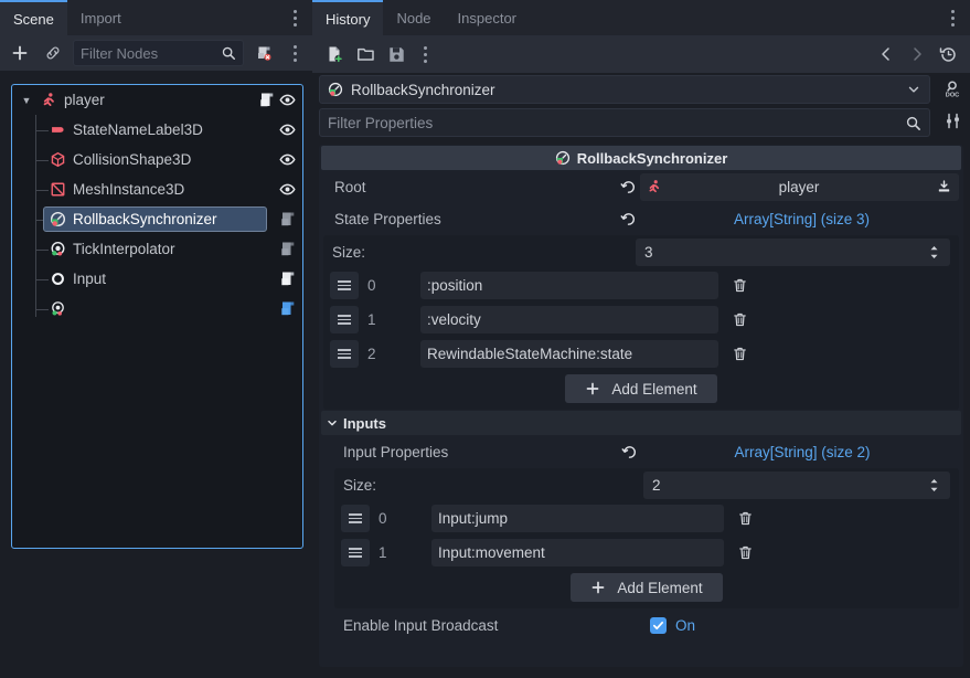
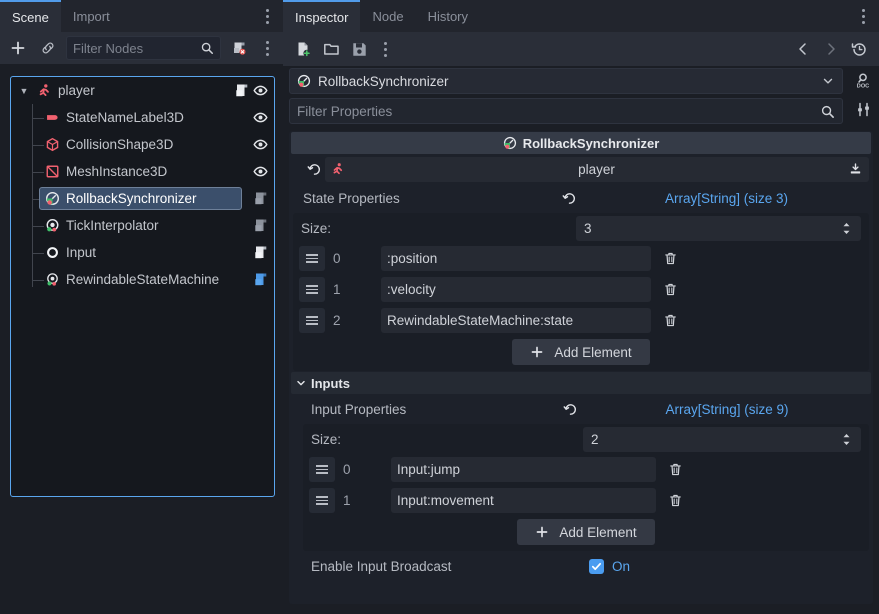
  Scene
  Import
  Filter Nodes
  ▼
  player
  StateNameLabel3D
  CollisionShape3D
  MeshInstance3D
  RollbackSynchronizer
  TickInterpolator
  Input
+ RewindableStateMachine
- History
+ Inspector
  Node
- Inspector
+ History
  RollbackSynchronizer
  Filter Properties
  RollbackSynchronizer
- Root
  player
  State Properties
  Array[String] (size 3)
  Size:
  3
  0
  :position
  1
  :velocity
  2
  RewindableStateMachine:state
  Add Element
  Inputs
  Input Properties
- Array[String] (size 2)
+ Array[String] (size 9)
  Size:
  2
  0
  Input:jump
  1
  Input:movement
  Add Element
  Enable Input Broadcast
  On
